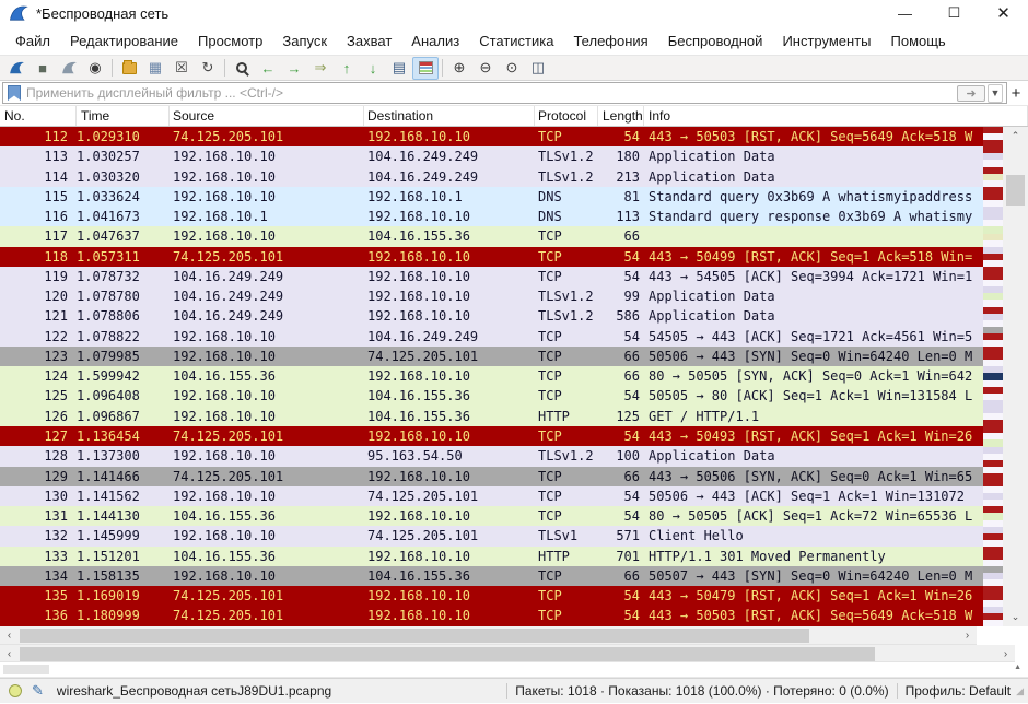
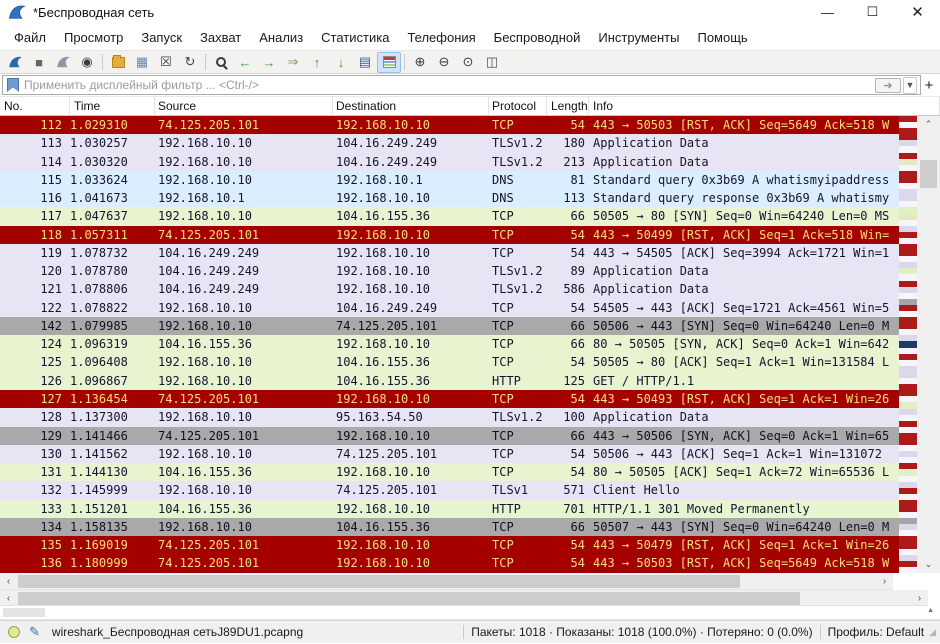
  *Беспроводная сеть
  —
  ☐
  ✕
  Файл
- Редактирование
  Просмотр
  Запуск
  Захват
  Анализ
  Статистика
  Телефония
  Беспроводной
  Инструменты
  Помощь
  ■
  ◉
  ▦
  ☒
  ↻
  ←
  →
  ⇒
  ↑
  ↓
  ▤
  ⊕
  ⊖
  ⊙
  ◫
  Применить дисплейный фильтр ... <Ctrl-/>
  ➜
  ▼
  +
  No.
  Time
  Source
  Destination
  Protocol
  Length
  Info
  112
  1.029310
  74.125.205.101
  192.168.10.10
  TCP
  54
  443 → 50503 [RST, ACK] Seq=5649 Ack=518 W
  113
  1.030257
  192.168.10.10
  104.16.249.249
  TLSv1.2
  180
  Application Data
  114
  1.030320
  192.168.10.10
  104.16.249.249
  TLSv1.2
  213
  Application Data
  115
  1.033624
  192.168.10.10
  192.168.10.1
  DNS
  81
  Standard query 0x3b69 A whatismyipaddress
  116
  1.041673
  192.168.10.1
  192.168.10.10
  DNS
  113
  Standard query response 0x3b69 A whatismy
  117
  1.047637
  192.168.10.10
  104.16.155.36
  TCP
  66
+ 50505 → 80 [SYN] Seq=0 Win=64240 Len=0 MS
  118
  1.057311
  74.125.205.101
  192.168.10.10
  TCP
  54
  443 → 50499 [RST, ACK] Seq=1 Ack=518 Win=
  119
  1.078732
  104.16.249.249
  192.168.10.10
  TCP
  54
  443 → 54505 [ACK] Seq=3994 Ack=1721 Win=1
  120
  1.078780
  104.16.249.249
  192.168.10.10
  TLSv1.2
- 99
+ 89
  Application Data
  121
  1.078806
  104.16.249.249
  192.168.10.10
  TLSv1.2
  586
  Application Data
  122
  1.078822
  192.168.10.10
  104.16.249.249
  TCP
  54
  54505 → 443 [ACK] Seq=1721 Ack=4561 Win=5
- 123
+ 142
  1.079985
  192.168.10.10
  74.125.205.101
  TCP
  66
  50506 → 443 [SYN] Seq=0 Win=64240 Len=0 M
  124
- 1.599942
+ 1.096319
  104.16.155.36
  192.168.10.10
  TCP
  66
  80 → 50505 [SYN, ACK] Seq=0 Ack=1 Win=642
  125
  1.096408
  192.168.10.10
  104.16.155.36
  TCP
  54
  50505 → 80 [ACK] Seq=1 Ack=1 Win=131584 L
  126
  1.096867
  192.168.10.10
  104.16.155.36
  HTTP
  125
  GET / HTTP/1.1
  127
  1.136454
  74.125.205.101
  192.168.10.10
  TCP
  54
  443 → 50493 [RST, ACK] Seq=1 Ack=1 Win=26
  128
  1.137300
  192.168.10.10
  95.163.54.50
  TLSv1.2
  100
  Application Data
  129
  1.141466
  74.125.205.101
  192.168.10.10
  TCP
  66
  443 → 50506 [SYN, ACK] Seq=0 Ack=1 Win=65
  130
  1.141562
  192.168.10.10
  74.125.205.101
  TCP
  54
  50506 → 443 [ACK] Seq=1 Ack=1 Win=131072
  131
  1.144130
  104.16.155.36
  192.168.10.10
  TCP
  54
  80 → 50505 [ACK] Seq=1 Ack=72 Win=65536 L
  132
  1.145999
  192.168.10.10
  74.125.205.101
  TLSv1
  571
  Client Hello
  133
  1.151201
  104.16.155.36
  192.168.10.10
  HTTP
  701
  HTTP/1.1 301 Moved Permanently
  134
  1.158135
  192.168.10.10
  104.16.155.36
  TCP
  66
  50507 → 443 [SYN] Seq=0 Win=64240 Len=0 M
  135
  1.169019
  74.125.205.101
  192.168.10.10
  TCP
  54
  443 → 50479 [RST, ACK] Seq=1 Ack=1 Win=26
  136
  1.180999
  74.125.205.101
  192.168.10.10
  TCP
  54
  443 → 50503 [RST, ACK] Seq=5649 Ack=518 W
  ⌃
  ⌄
  ‹
  ›
  ‹
  ›
  ✎
  wireshark_Беспроводная сетьJ89DU1.pcapng
  Пакеты: 1018 · Показаны: 1018 (100.0%) · Потеряно: 0 (0.0%)
  Профиль: Default
  ◢
